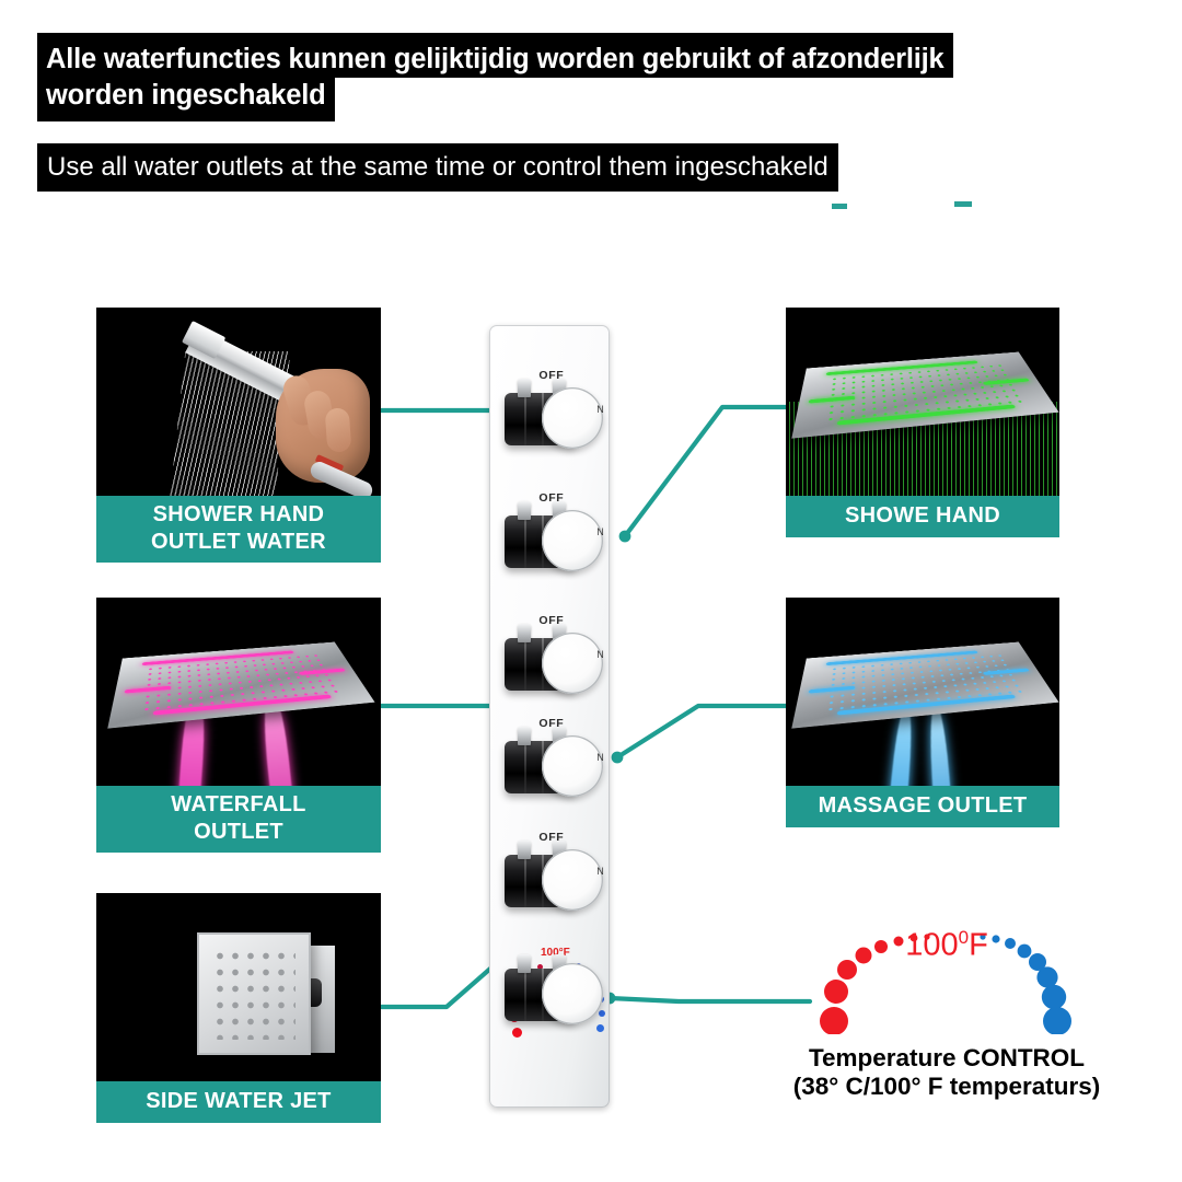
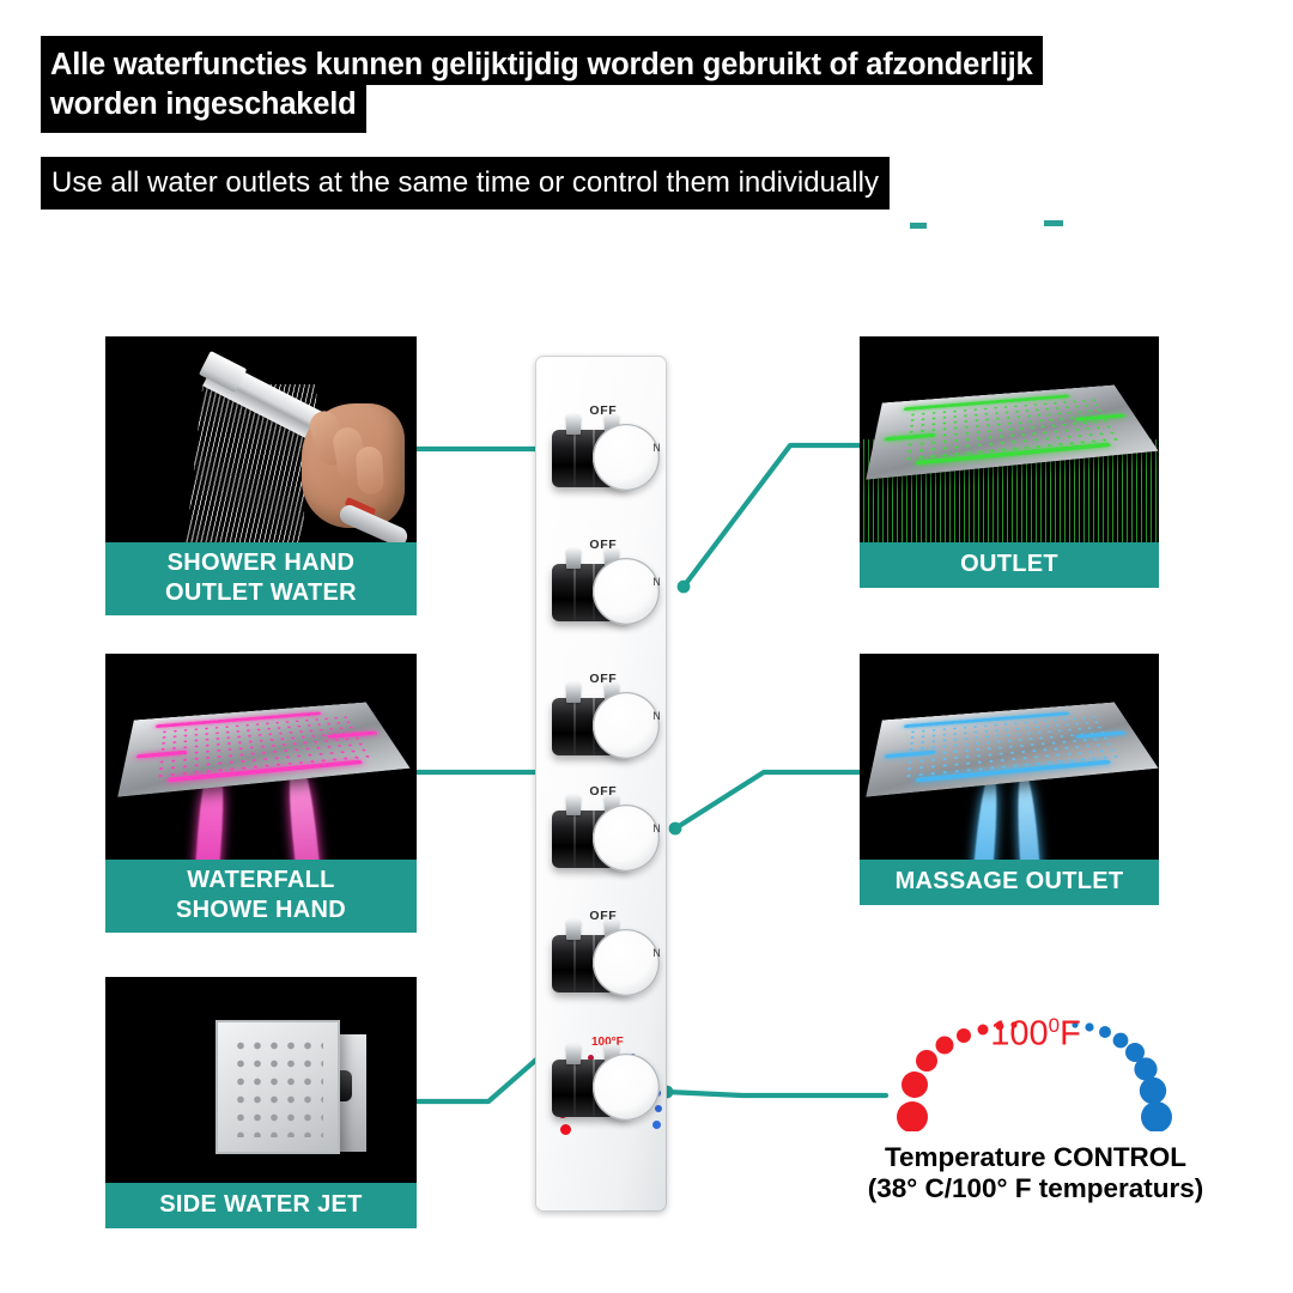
  Alle waterfuncties kunnen gelijktijdig worden gebruikt of afzonderlijk
  worden ingeschakeld
- Use all water outlets at the same time or control them ingeschakeld
+ Use all water outlets at the same time or control them individually
  SHOWER HAND
  OUTLET WATER
- SHOWE HAND
+ OUTLET
  WATERFALL
- OUTLET
+ SHOWE HAND
  MASSAGE OUTLET
  SIDE WATER JET
  OFF
  N
  OFF
  N
  OFF
  N
  OFF
  N
  OFF
  N
  100°F
  1000F
  Temperature CONTROL
  (38° C/100° F temperaturs)
